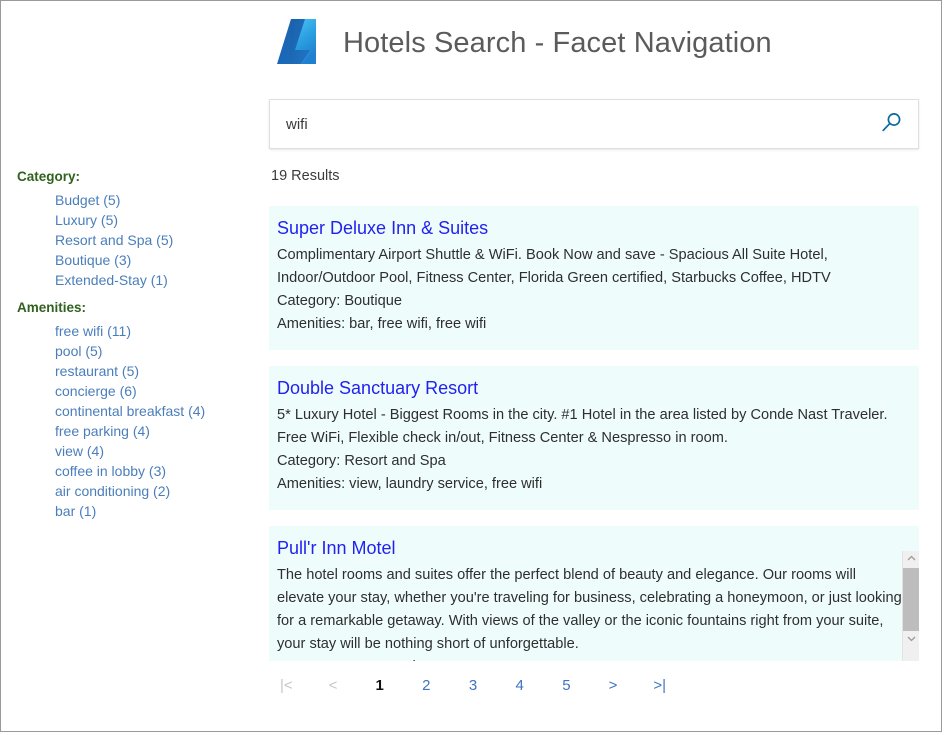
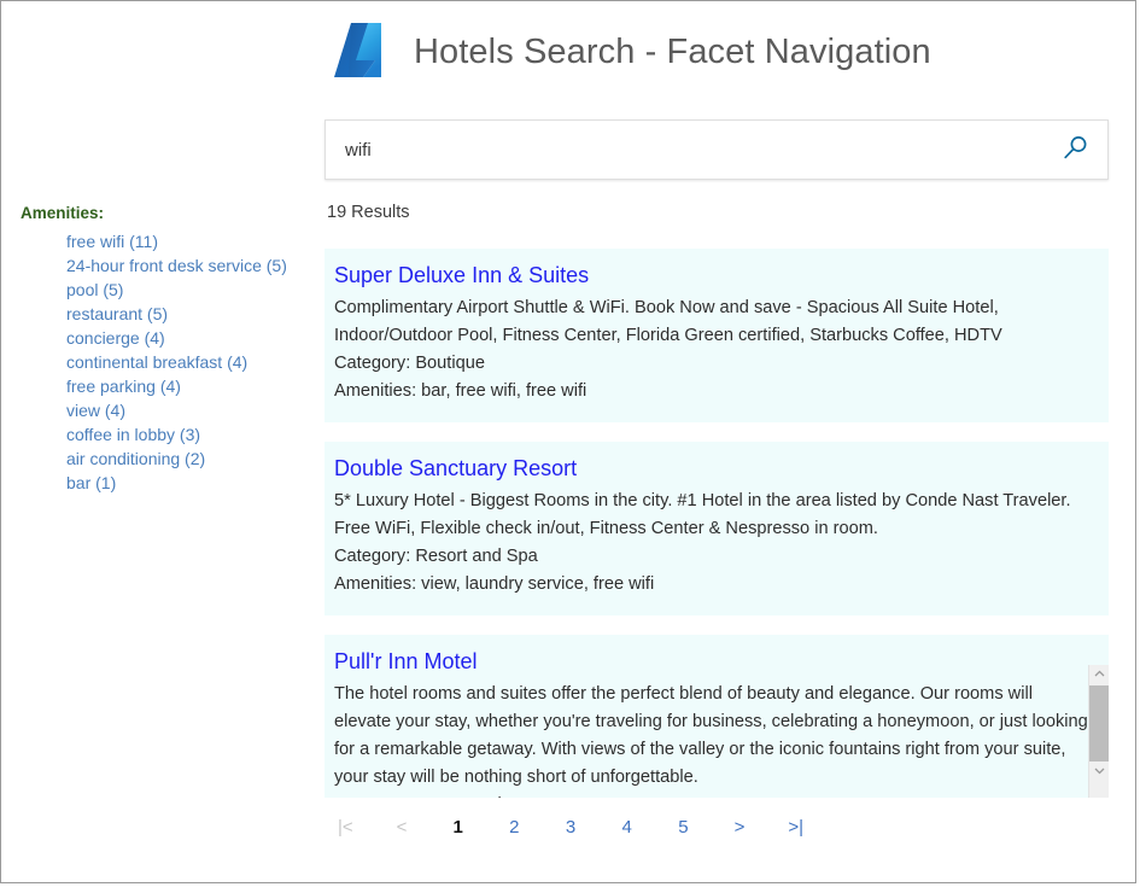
  Hotels Search - Facet Navigation
  wifi
  19 Results
- Category:
- Budget (5)
- Luxury (5)
- Resort and Spa (5)
- Boutique (3)
- Extended-Stay (1)
  Amenities:
  free wifi (11)
+ 24-hour front desk service (5)
  pool (5)
  restaurant (5)
- concierge (6)
+ concierge (4)
  continental breakfast (4)
  free parking (4)
  view (4)
  coffee in lobby (3)
  air conditioning (2)
  bar (1)
  Super Deluxe Inn & Suites
  Complimentary Airport Shuttle & WiFi. Book Now and save - Spacious All Suite Hotel, Indoor/Outdoor Pool, Fitness Center, Florida Green certified, Starbucks Coffee, HDTV
  Category: Boutique
  Amenities: bar, free wifi, free wifi
  Double Sanctuary Resort
  5* Luxury Hotel - Biggest Rooms in the city. #1 Hotel in the area listed by Conde Nast Traveler. Free WiFi, Flexible check in/out, Fitness Center & Nespresso in room.
  Category: Resort and Spa
  Amenities: view, laundry service, free wifi
  Pull'r Inn Motel
  The hotel rooms and suites offer the perfect blend of beauty and elegance. Our rooms will elevate your stay, whether you're traveling for business, celebrating a honeymoon, or just looking for a remarkable getaway. With views of the valley or the iconic fountains right from your suite, your stay will be nothing short of unforgettable.
  |<
  <
  1
  2
  3
  4
  5
  >
  >|
